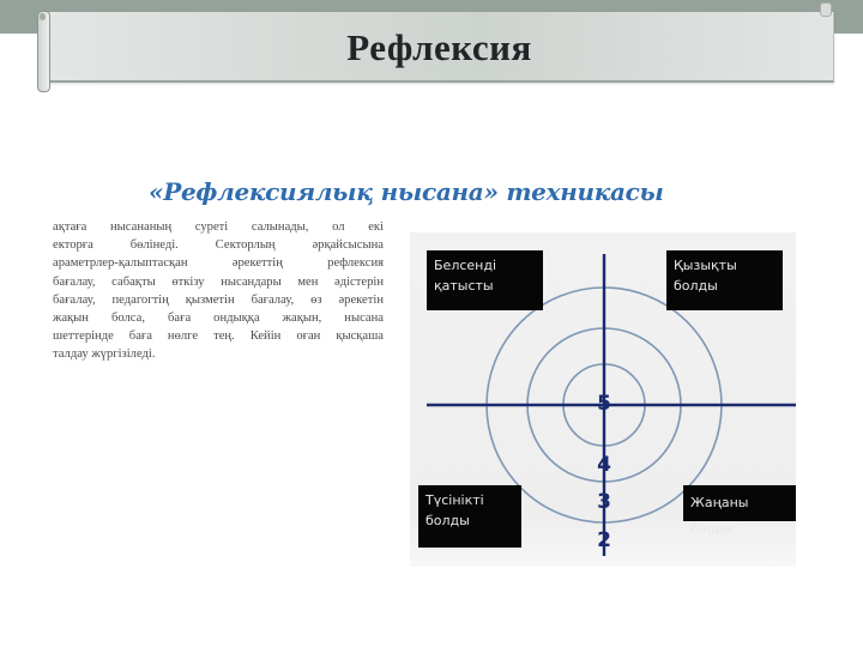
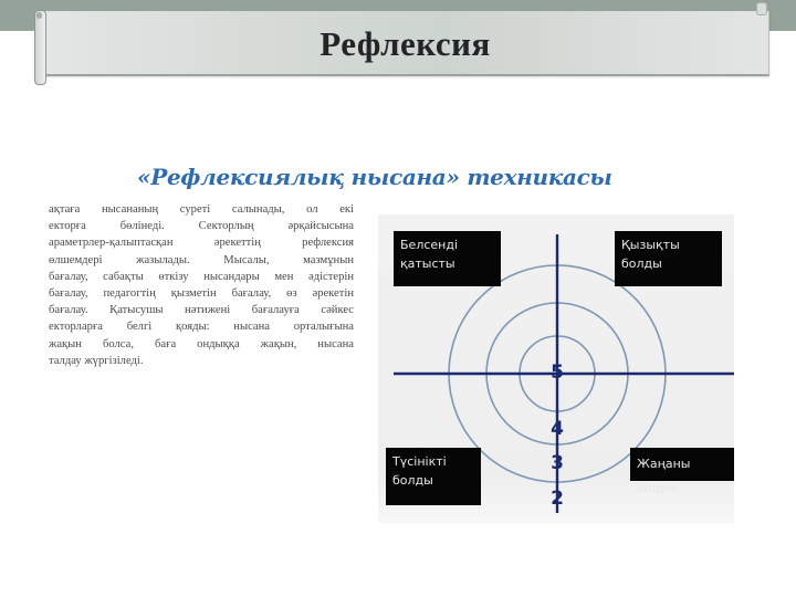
  Рефлексия
  «Рефлексиялық нысана» техникасы
  ақтаға нысананың суреті салынады, ол екі
  екторға бөлінеді. Секторлың әрқайсысына
  араметрлер-қалыптасқан әрекеттің рефлексия
+ өлшемдері жазылады. Мысалы, мазмұнын
  бағалау, сабақты өткізу нысандары мен әдістерін
  бағалау, педагогтің қызметін бағалау, өз әрекетін
+ бағалау. Қатысушы нәтижені бағалауға сәйкес
+ екторларға белгі қояды: нысана орталығына
  жақын болса, баға ондыққа жақын, нысана
- шеттерінде баға нөлге тең. Кейін оған қысқаша
  талдау жүргізіледі.
  Белсенді
  қатысты
  Қызықты
  болды
  Түсінікті
  болды
  5
  4
  3
  2
